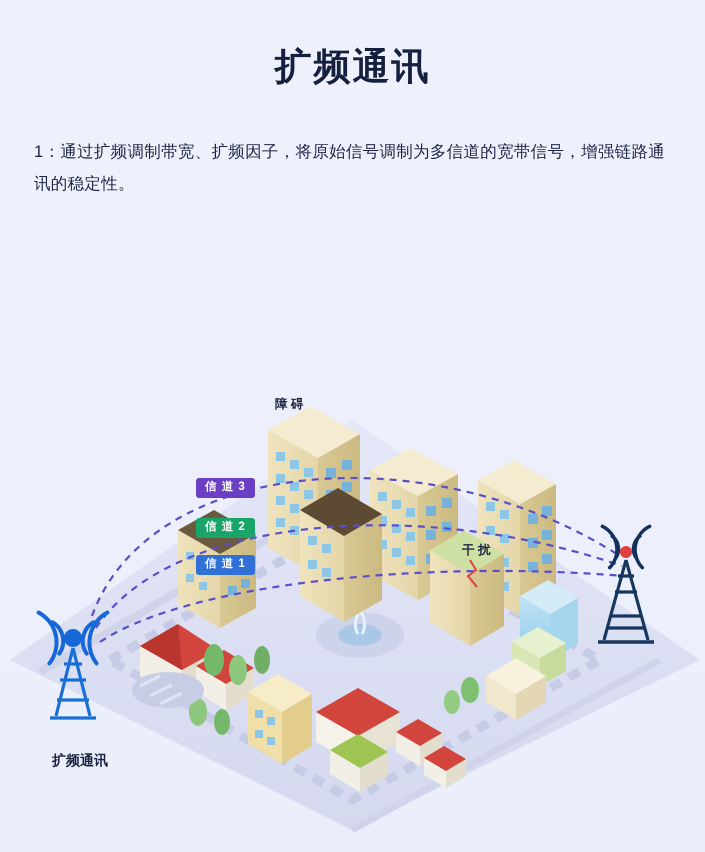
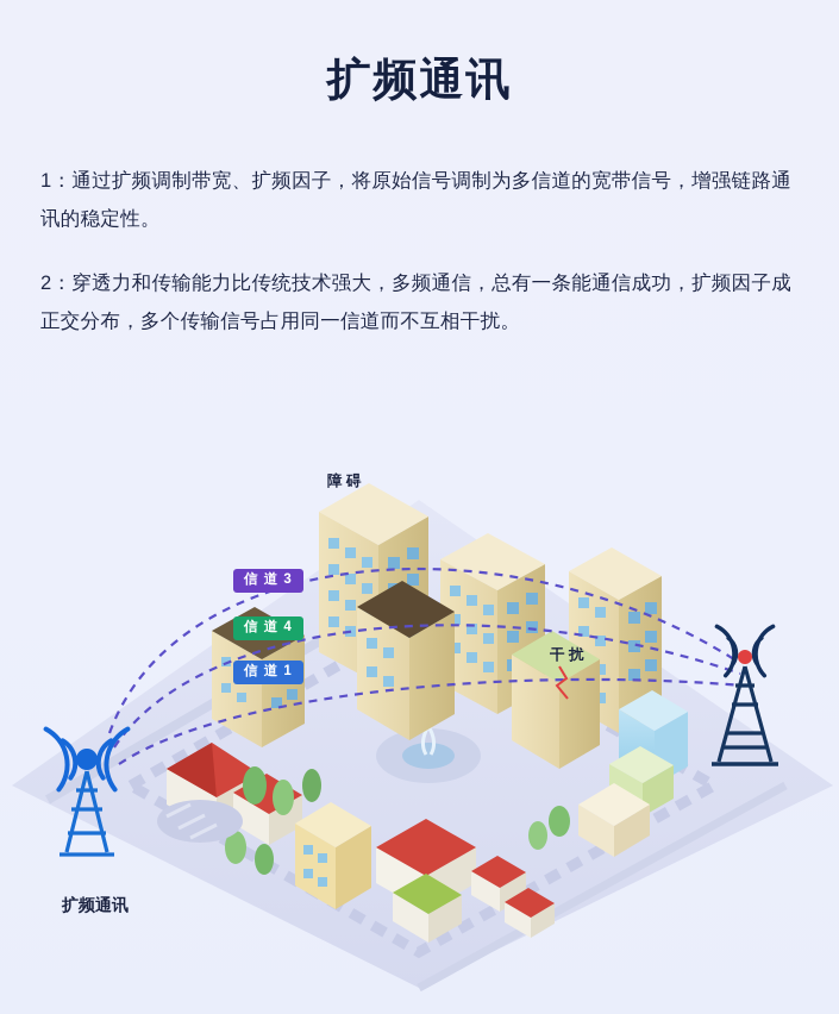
  扩频通讯
  1：通过扩频调制带宽、扩频因子，将原始信号调制为多信道的宽带信号，增强链路通讯的稳定性。
+ 2：穿透力和传输能力比传统技术强大，多频通信，总有一条能通信成功，扩频因子成正交分布，多个传输信号占用同一信道而不互相干扰。
  信 道 3
- 信 道 2
+ 信 道 4
  信 道 1
  障 碍
  干 扰
  扩频通讯
